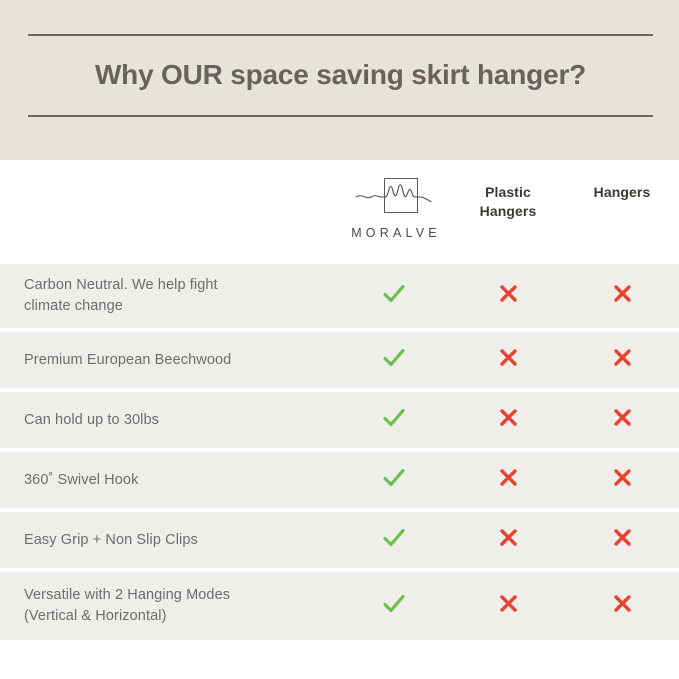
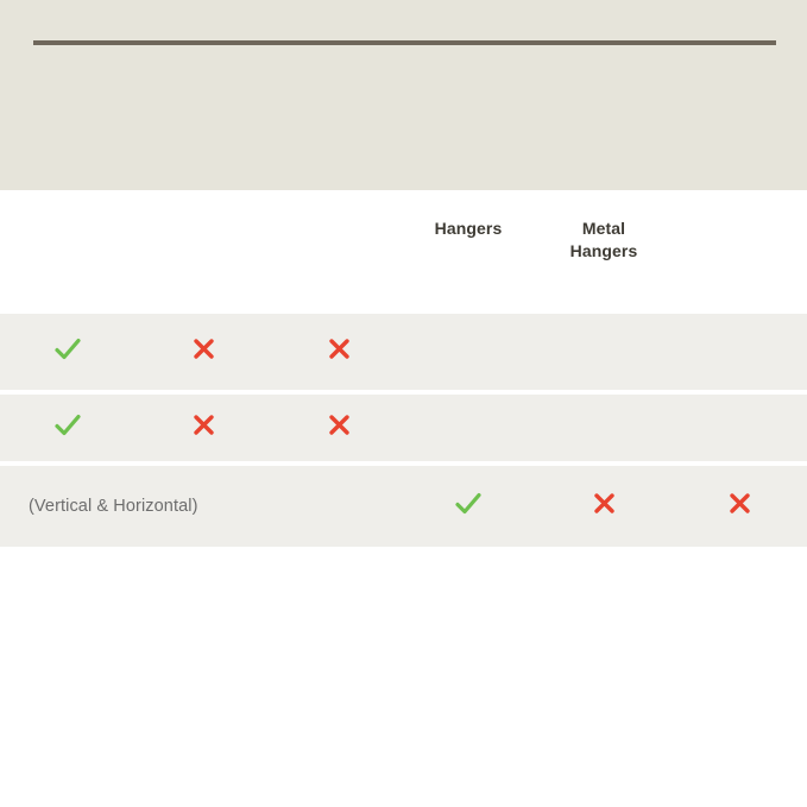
- Why OUR space saving skirt hanger?
- MORALVE
- Plastic
  Hangers
+ Metal
  Hangers
- Carbon Neutral. We help fight
- climate change
- Premium European Beechwood
- Can hold up to 30lbs
- 360˚ Swivel Hook
- Easy Grip + Non Slip Clips
- Versatile with 2 Hanging Modes
  (Vertical & Horizontal)
